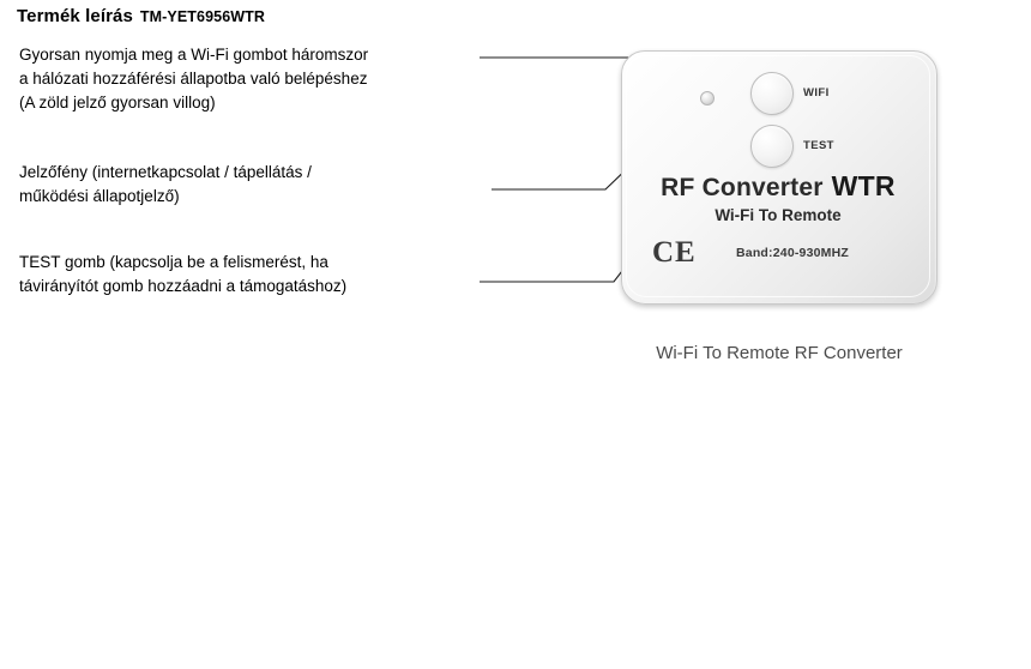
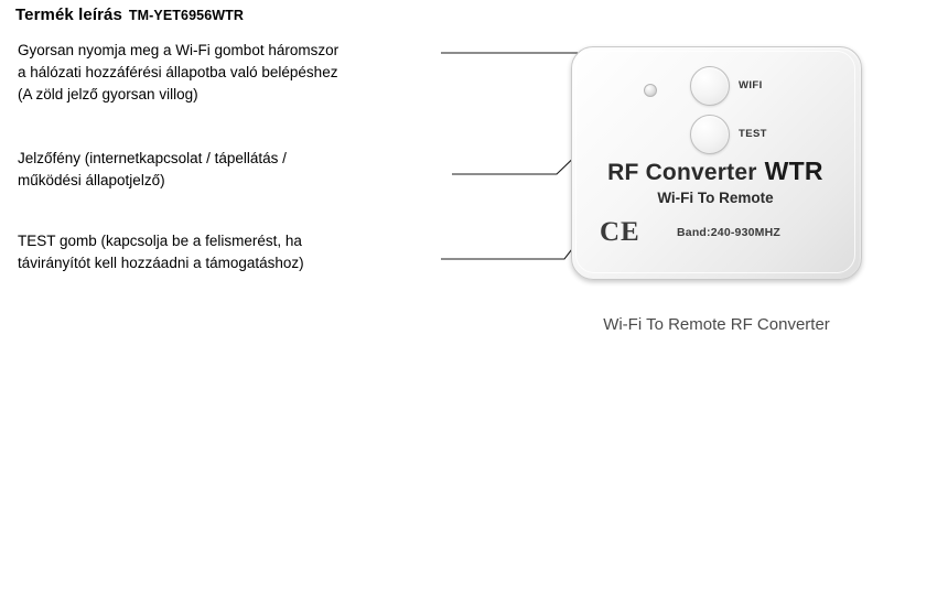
  Termék leírás TM-YET6956WTR
  Gyorsan nyomja meg a Wi-Fi gombot háromszor
  a hálózati hozzáférési állapotba való belépéshez
  (A zöld jelző gyorsan villog)
  Jelzőfény (internetkapcsolat / tápellátás /
  működési állapotjelző)
  TEST gomb (kapcsolja be a felismerést, ha
- távirányítót gomb hozzáadni a támogatáshoz)
+ távirányítót kell hozzáadni a támogatáshoz)
  WIFI
  TEST
  RF Converter WTR
  Wi-Fi To Remote
  CE
  Band:240-930MHZ
  Wi-Fi To Remote RF Converter
